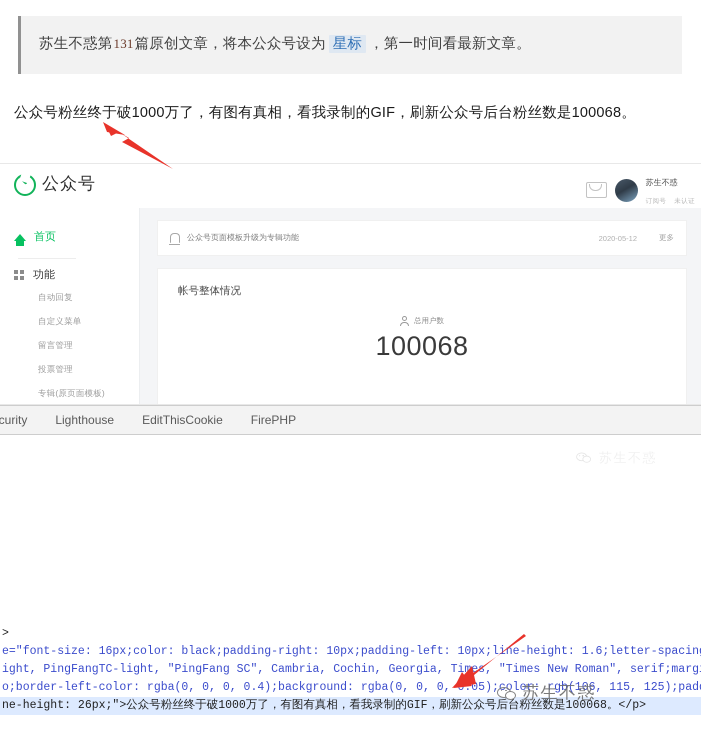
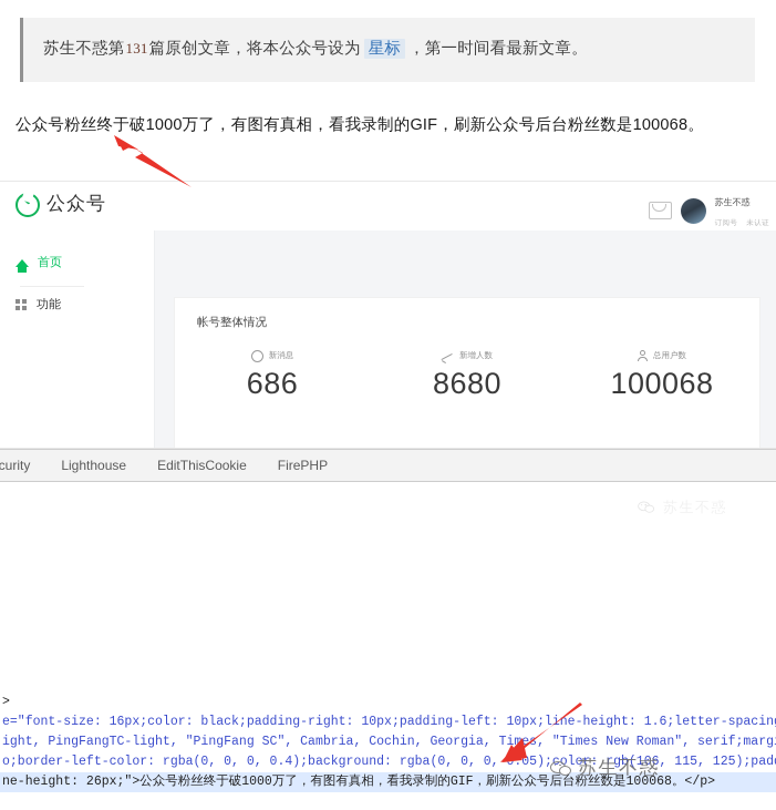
  苏生不惑第131篇原创文章，将本公众号设为 星标 ，第一时间看最新文章。
  公众号粉丝终于破1000万了，有图有真相，看我录制的GIF，刷新公众号后台粉丝数是100068。
  公众号
  苏生不惑
  首页
  功能
- 自动回复
- 自定义菜单
- 留言管理
- 投票管理
- 专辑(原页面模板)
- 公众号页面模板升级为专辑功能
- 2020-05-12
- 更多
  帐号整体情况
+ 新消息
+ 686
+ 新增人数
+ 8680
  总用户数
  100068
  curity
  Lighthouse
  EditThisCookie
  FirePHP
  >
  e="font-size: 16px;color: black;padding-right: 10px;padding-left: 10px;line-height: 1.6;letter-spacin
  ight, PingFangTC-light, "PingFang SC", Cambria, Cochin, Georgia, Times, "Times New Roman", serif;marg
  o;border-left-color: rgba(0, 0, 0, 0.4);background: rgba(0, 0, 0, 0.05);color: rgb(106, 115, 125);pad
  ne-height: 26px;">公众号粉丝终于破1000万了，有图有真相，看我录制的GIF，刷新公众号后台粉丝数是100068。</p>
  苏生不惑
